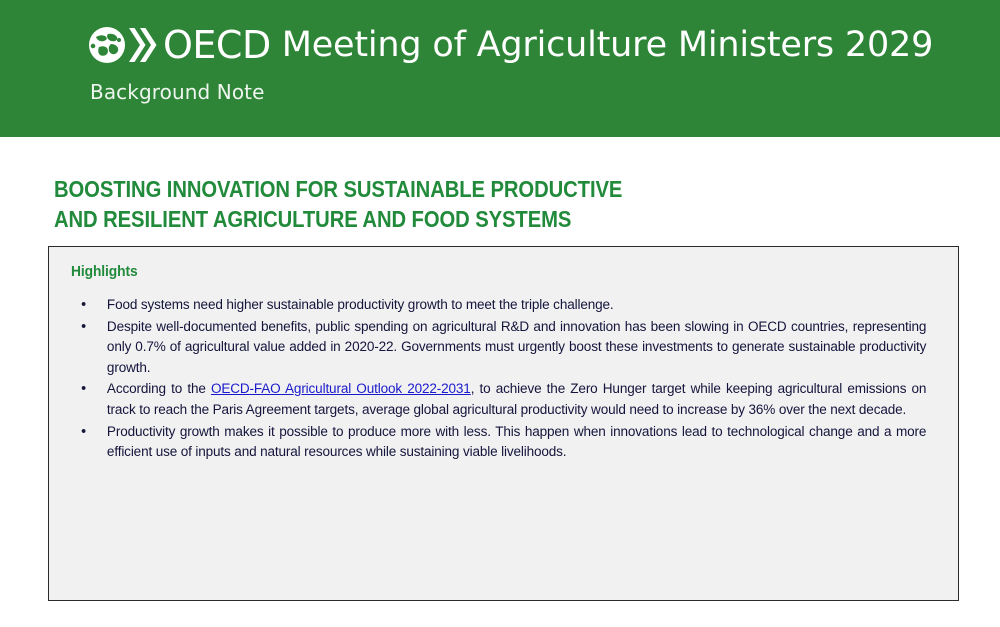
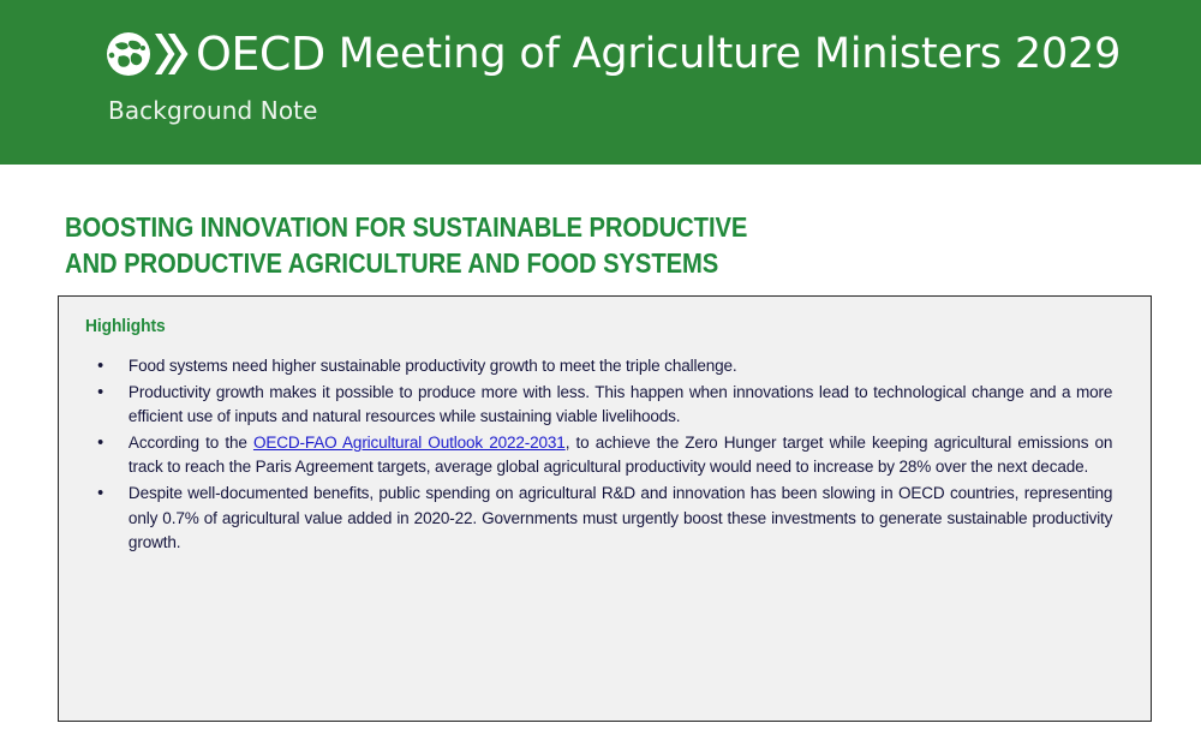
  OECD
  Meeting of Agriculture Ministers 2029
  Background Note
  BOOSTING INNOVATION FOR SUSTAINABLE PRODUCTIVE
- AND RESILIENT AGRICULTURE AND FOOD SYSTEMS
+ AND PRODUCTIVE AGRICULTURE AND FOOD SYSTEMS
  Highlights
  Food systems need higher sustainable productivity growth to meet the triple challenge.
- Despite well-documented benefits, public spending on agricultural R&D and innovation has been slowing in OECD countries, representing only 0.7% of agricultural value added in 2020-22. Governments must urgently boost these investments to generate sustainable productivity growth.
+ Productivity growth makes it possible to produce more with less. This happen when innovations lead to technological change and a more efficient use of inputs and natural resources while sustaining viable livelihoods.
- According to the OECD-FAO Agricultural Outlook 2022-2031, to achieve the Zero Hunger target while keeping agricultural emissions on track to reach the Paris Agreement targets, average global agricultural productivity would need to increase by 36% over the next decade.
+ According to the OECD-FAO Agricultural Outlook 2022-2031, to achieve the Zero Hunger target while keeping agricultural emissions on track to reach the Paris Agreement targets, average global agricultural productivity would need to increase by 28% over the next decade.
- Productivity growth makes it possible to produce more with less. This happen when innovations lead to technological change and a more efficient use of inputs and natural resources while sustaining viable livelihoods.
+ Despite well-documented benefits, public spending on agricultural R&D and innovation has been slowing in OECD countries, representing only 0.7% of agricultural value added in 2020-22. Governments must urgently boost these investments to generate sustainable productivity growth.
